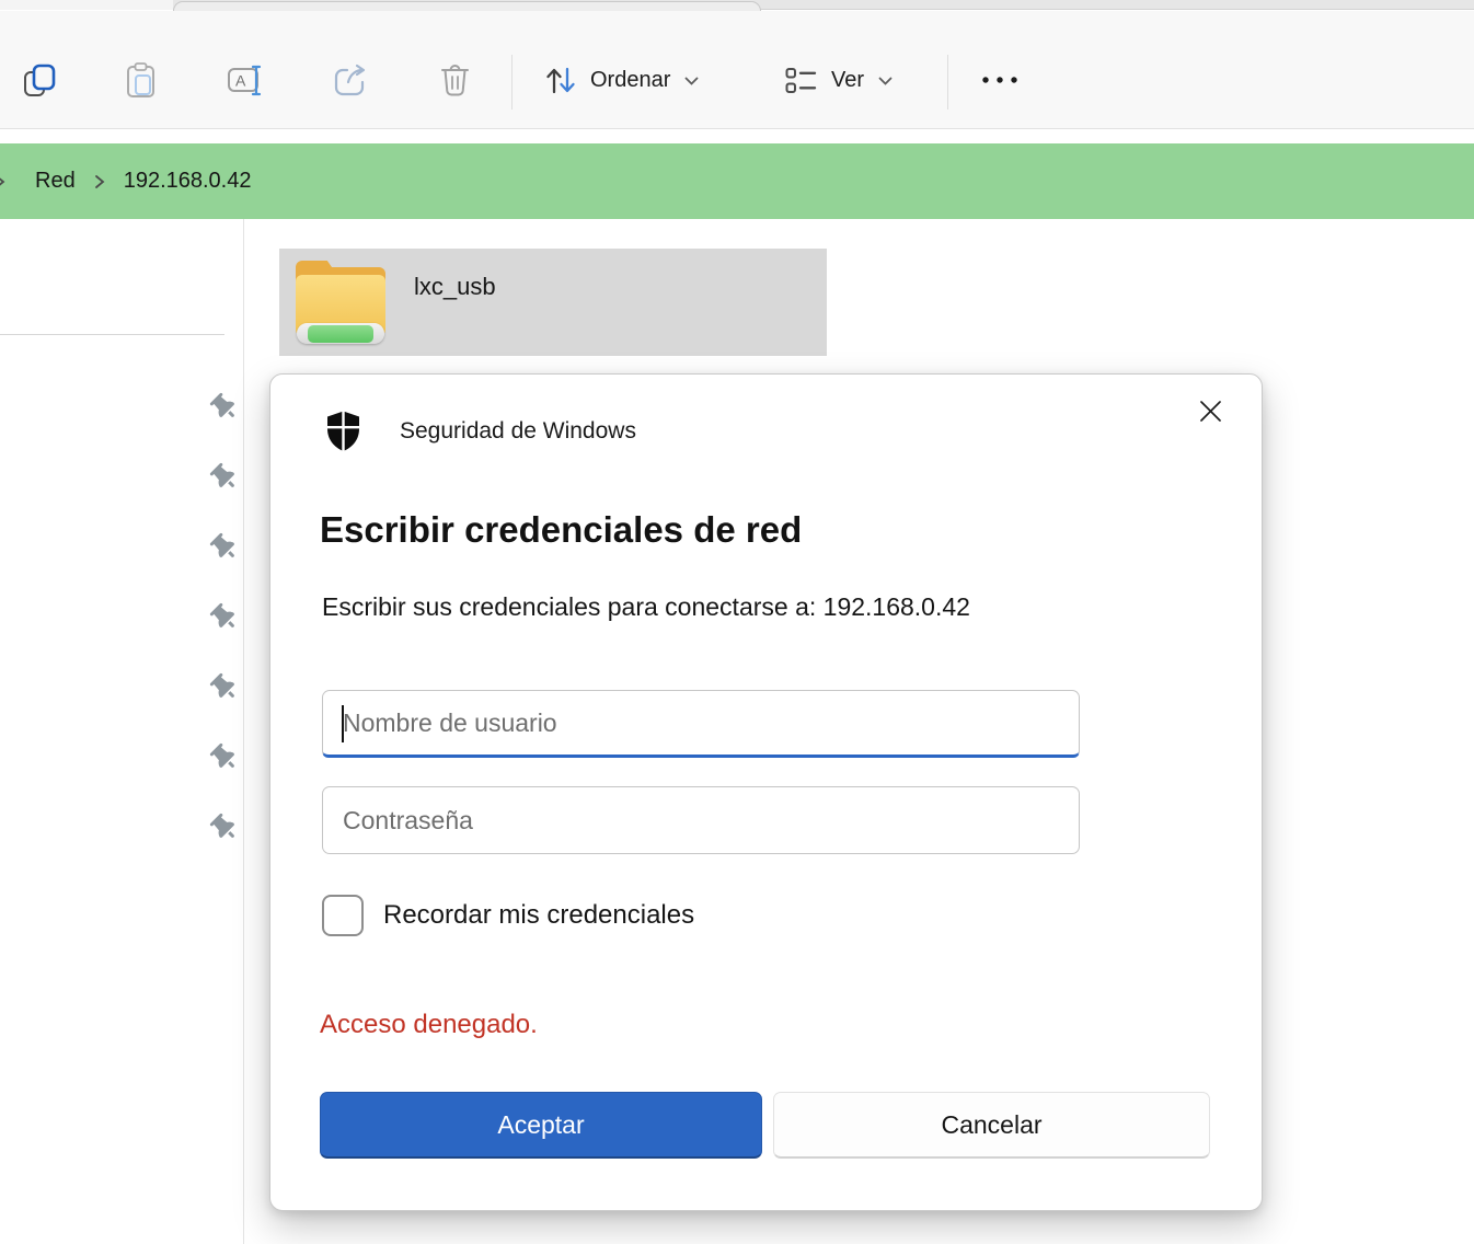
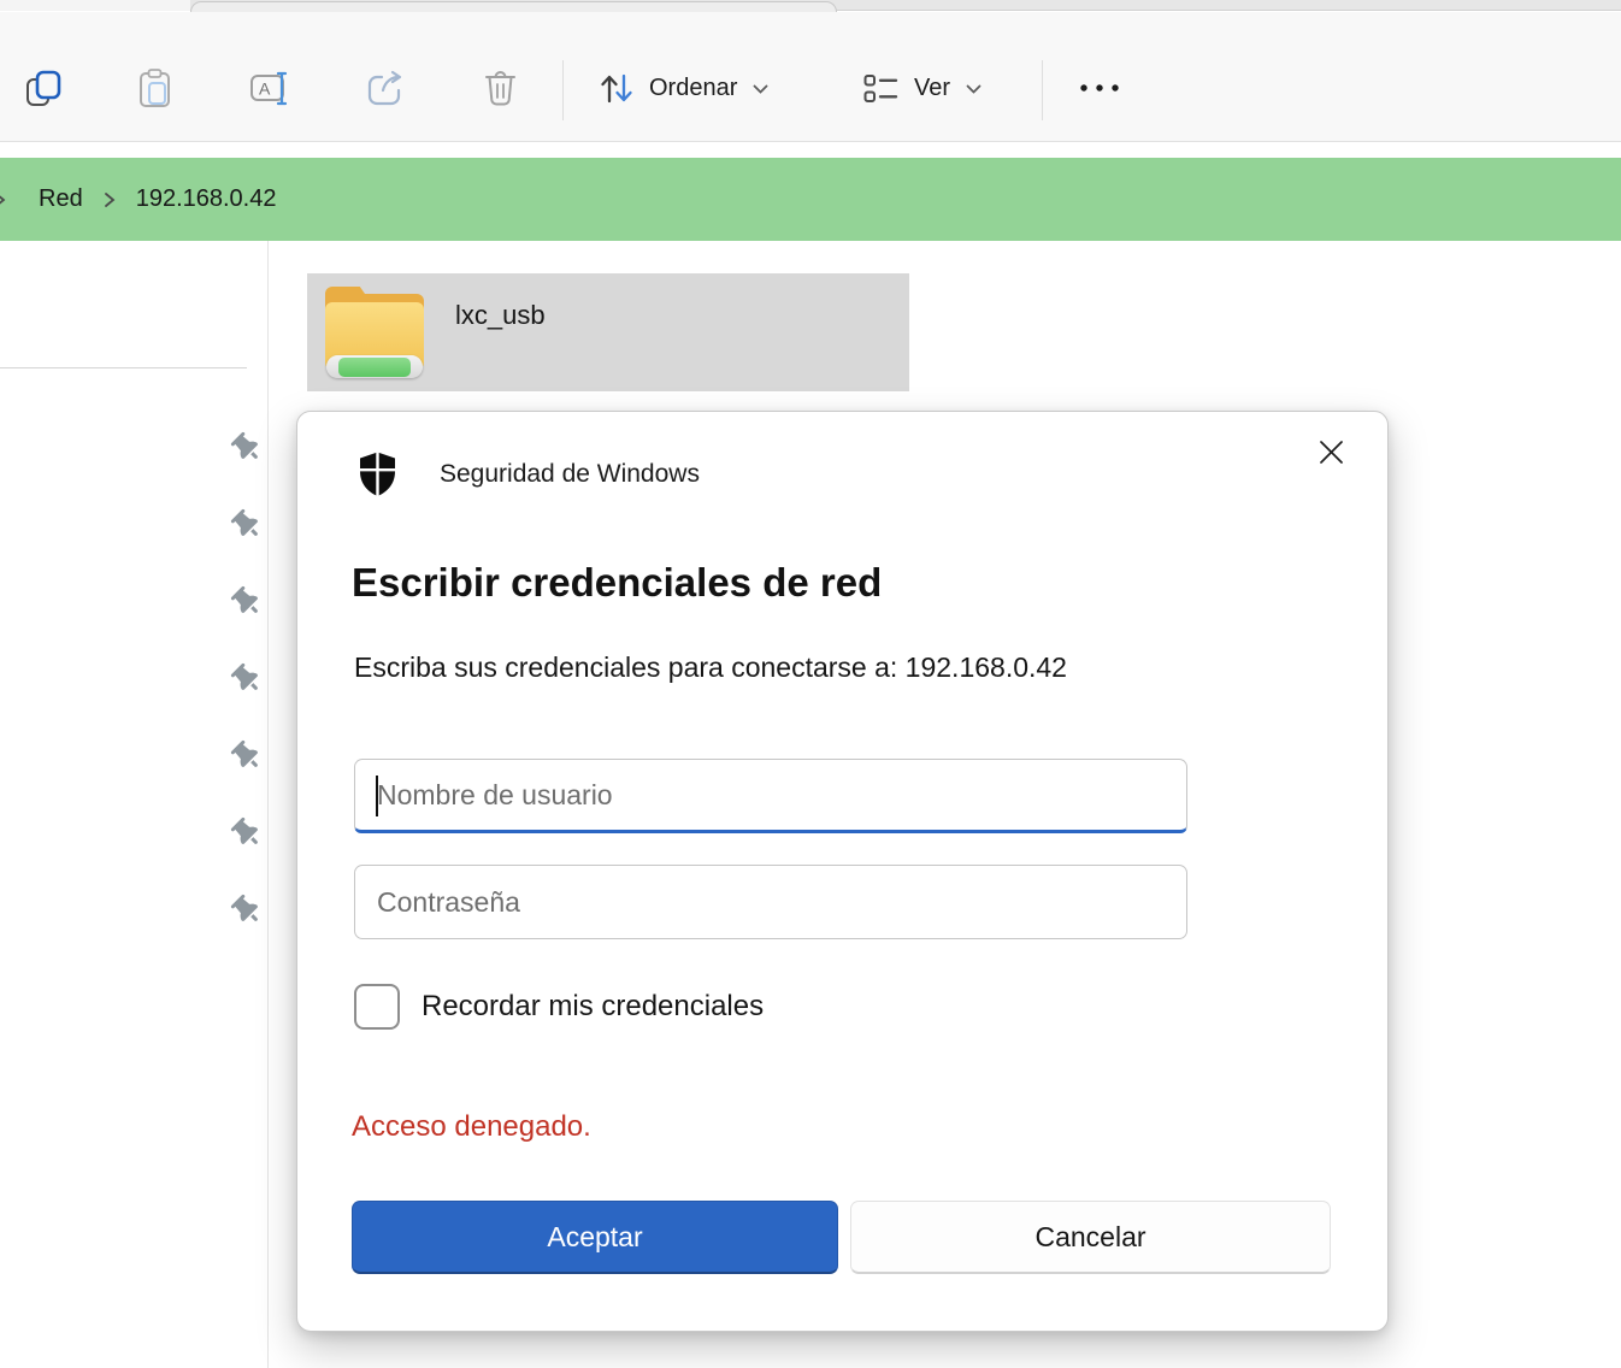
  A
  Ordenar
  Ver
  Red
  192.168.0.42
  lxc_usb
  Seguridad de Windows
  Escribir credenciales de red
- Escribir sus credenciales para conectarse a: 192.168.0.42
+ Escriba sus credenciales para conectarse a: 192.168.0.42
  Nombre de usuario
  Contraseña
  Recordar mis credenciales
  Acceso denegado.
  Aceptar
  Cancelar
